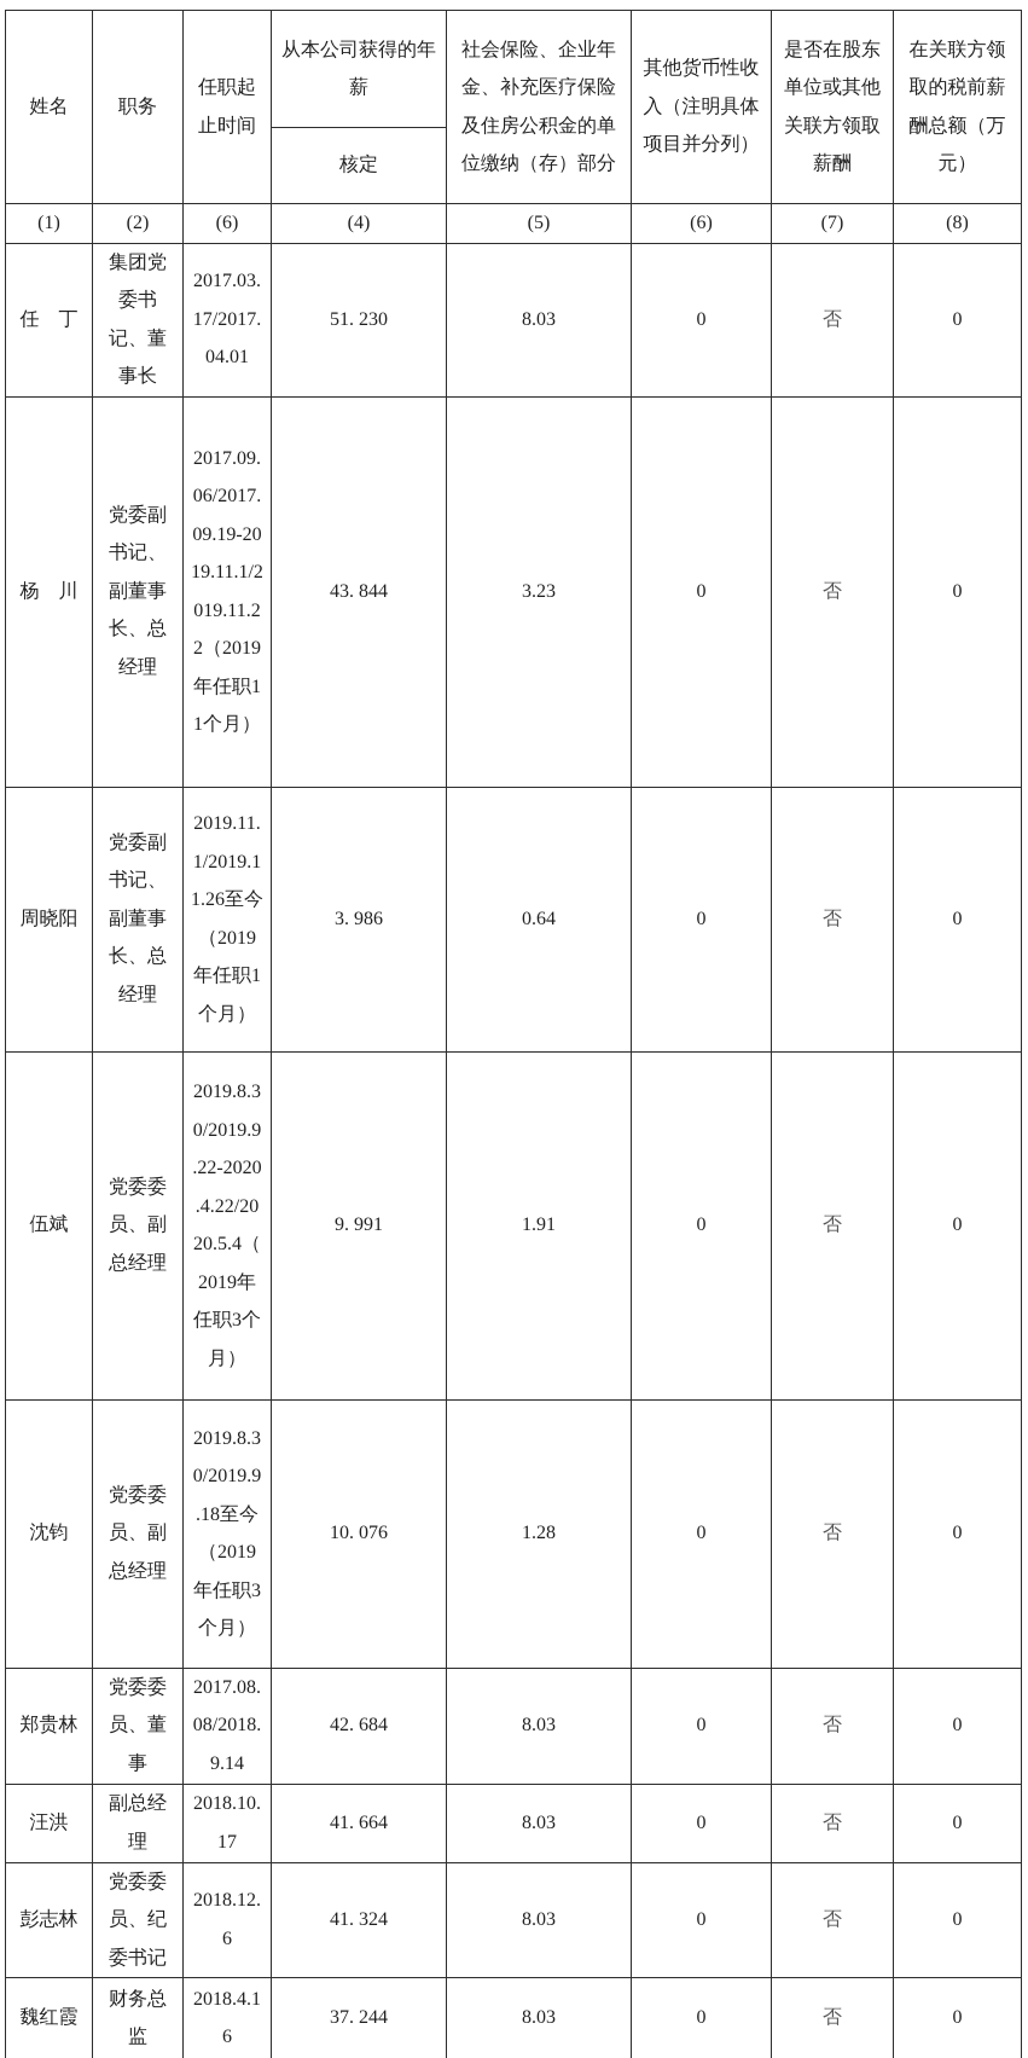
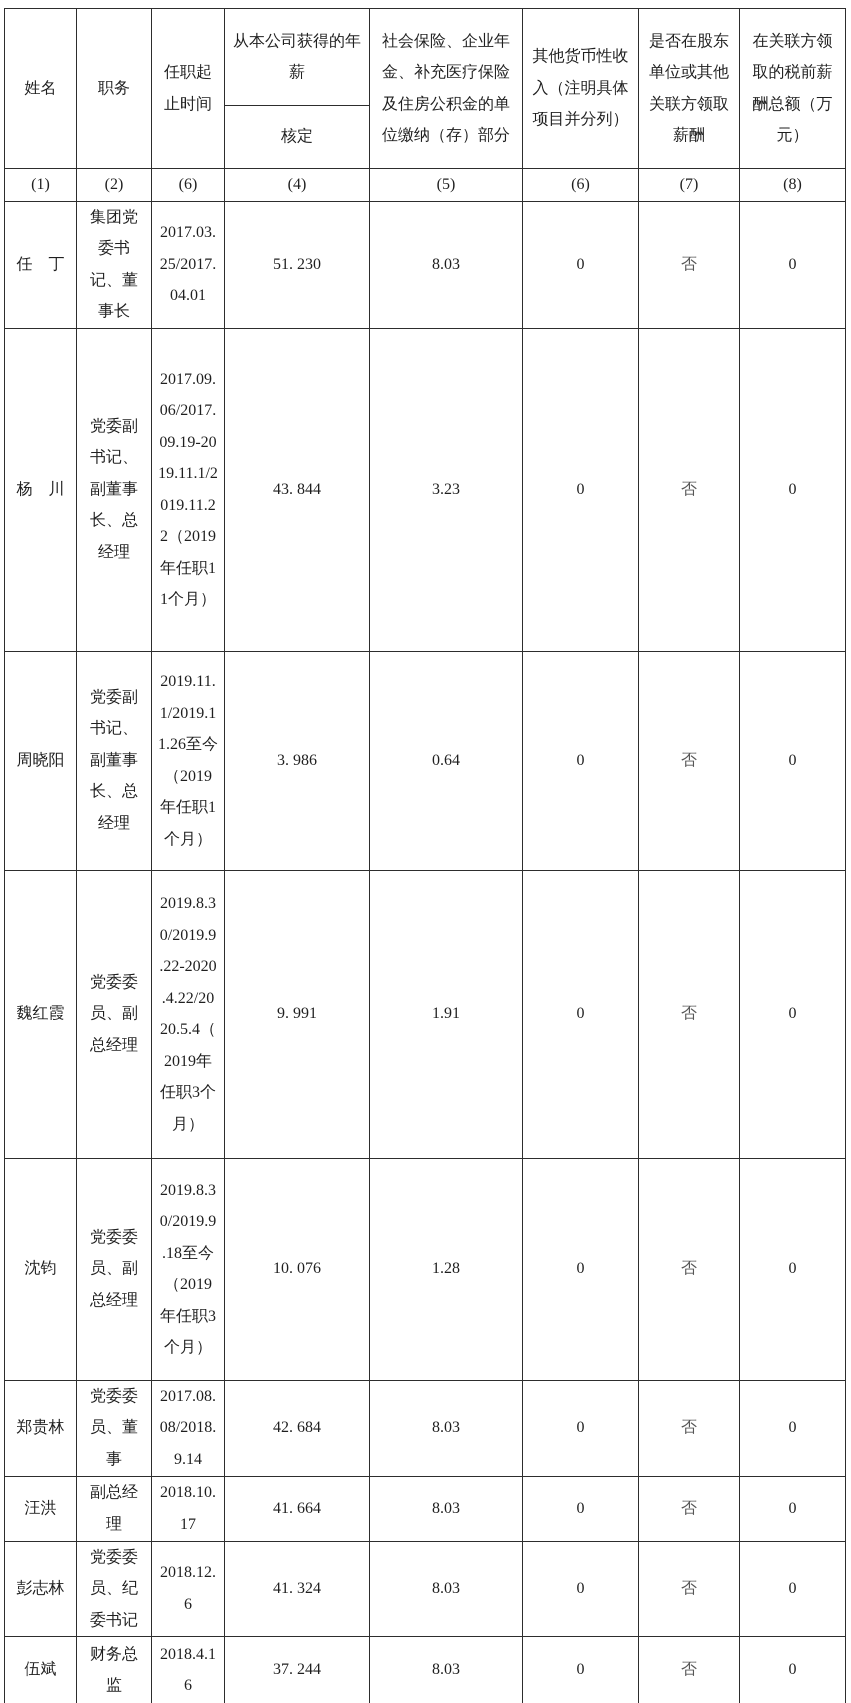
  姓名	职务	任职起止时间	从本公司获得的年薪	社会保险、企业年金、补充医疗保险及住房公积金的单位缴纳（存）部分	其他货币性收入（注明具体项目并分列）	是否在股东单位或其他关联方领取薪酬	在关联方领取的税前薪酬总额（万元）
  核定
  (1)	(2)	(6)	(4)	(5)	(6)	(7)	(8)
- 任 丁	集团党委书记、董事长	2017.03.17/2017.04.01	51. 230	8.03	0	否	0
+ 任 丁	集团党委书记、董事长	2017.03.25/2017.04.01	51. 230	8.03	0	否	0
  杨 川	党委副书记、副董事长、总经理	2017.09.06/2017.09.19-2019.11.1/2019.11.22（2019年任职11个月）	43. 844	3.23	0	否	0
  周晓阳	党委副书记、副董事长、总经理	2019.11.1/2019.11.26至今（2019年任职1个月）	3. 986	0.64	0	否	0
- 伍斌	党委委员、副总经理	2019.8.30/2019.9.22-2020.4.22/2020.5.4（2019年任职3个月）	9. 991	1.91	0	否	0
+ 魏红霞	党委委员、副总经理	2019.8.30/2019.9.22-2020.4.22/2020.5.4（2019年任职3个月）	9. 991	1.91	0	否	0
  沈钧	党委委员、副总经理	2019.8.30/2019.9.18至今（2019年任职3个月）	10. 076	1.28	0	否	0
  郑贵林	党委委员、董事	2017.08.08/2018.9.14	42. 684	8.03	0	否	0
  汪洪	副总经理	2018.10.17	41. 664	8.03	0	否	0
  彭志林	党委委员、纪委书记	2018.12.6	41. 324	8.03	0	否	0
- 魏红霞	财务总监	2018.4.16	37. 244	8.03	0	否	0
+ 伍斌	财务总监	2018.4.16	37. 244	8.03	0	否	0
